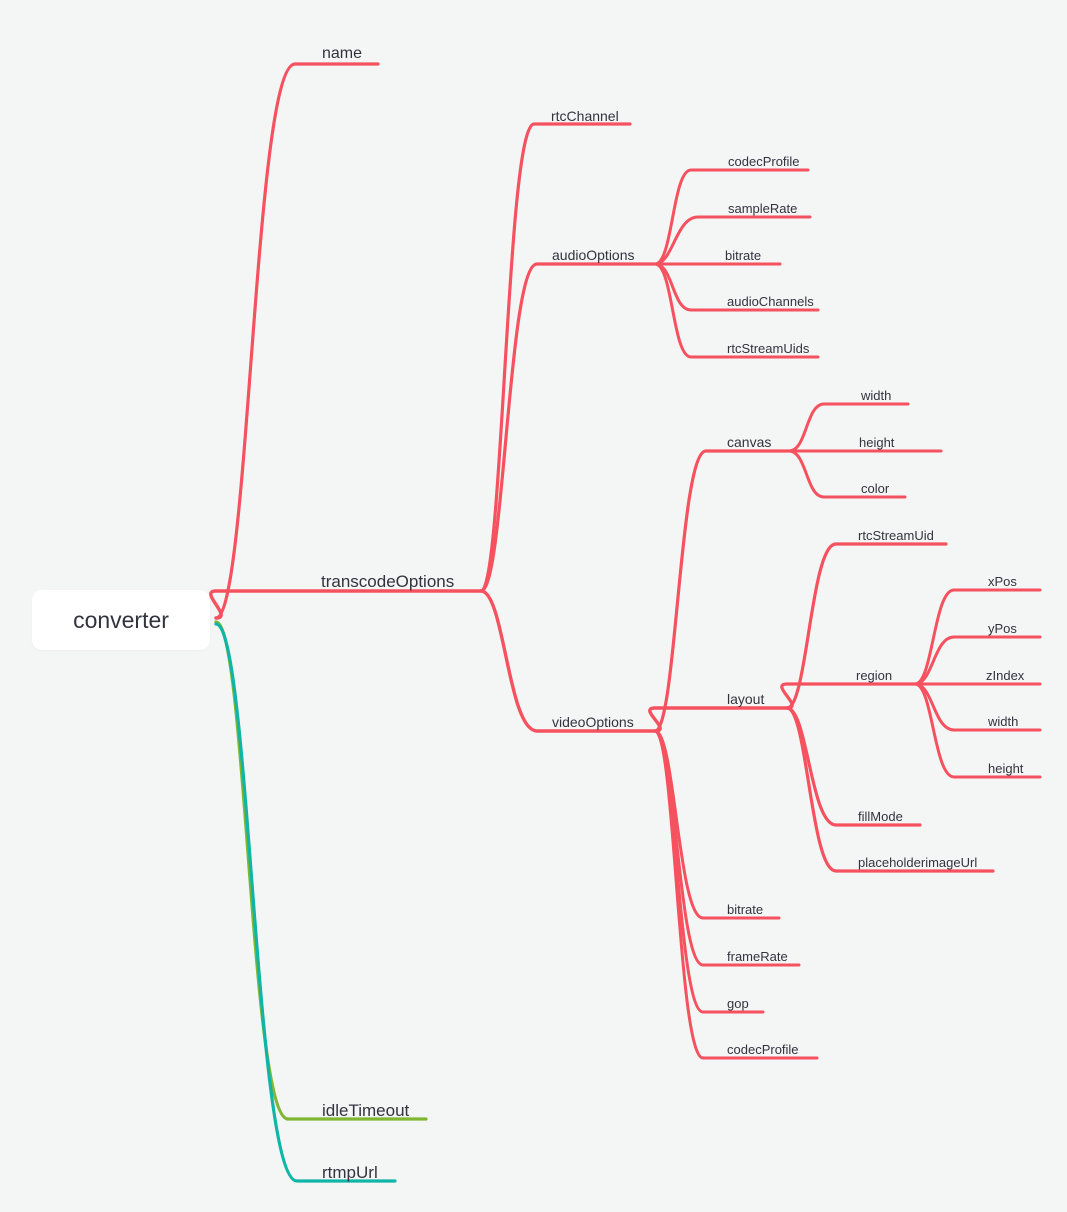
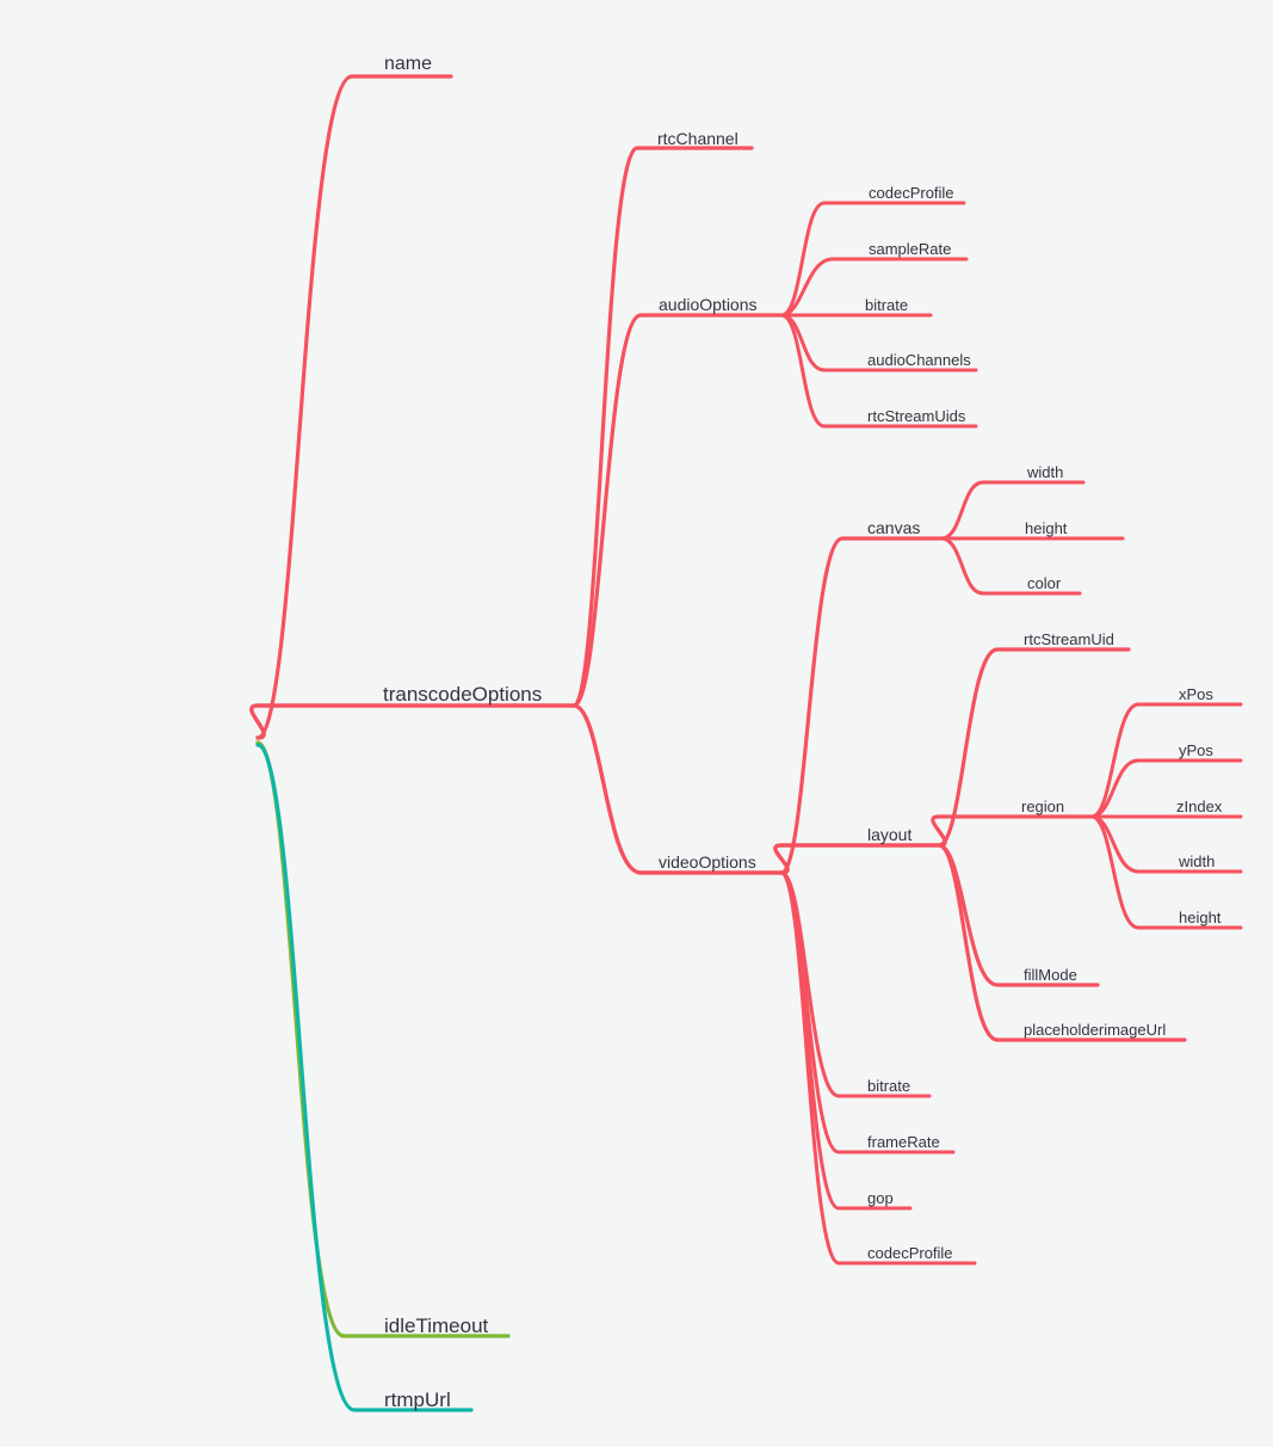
- converter
  name
  transcodeOptions
  idleTimeout
  rtmpUrl
  rtcChannel
  audioOptions
  videoOptions
  codecProfile
  sampleRate
  bitrate
  audioChannels
  rtcStreamUids
  canvas
  layout
  bitrate
  frameRate
  gop
  codecProfile
  rtcStreamUid
  region
  fillMode
  placeholderimageUrl
  xPos
  yPos
  zIndex
  width
  height
  width
  height
  color
